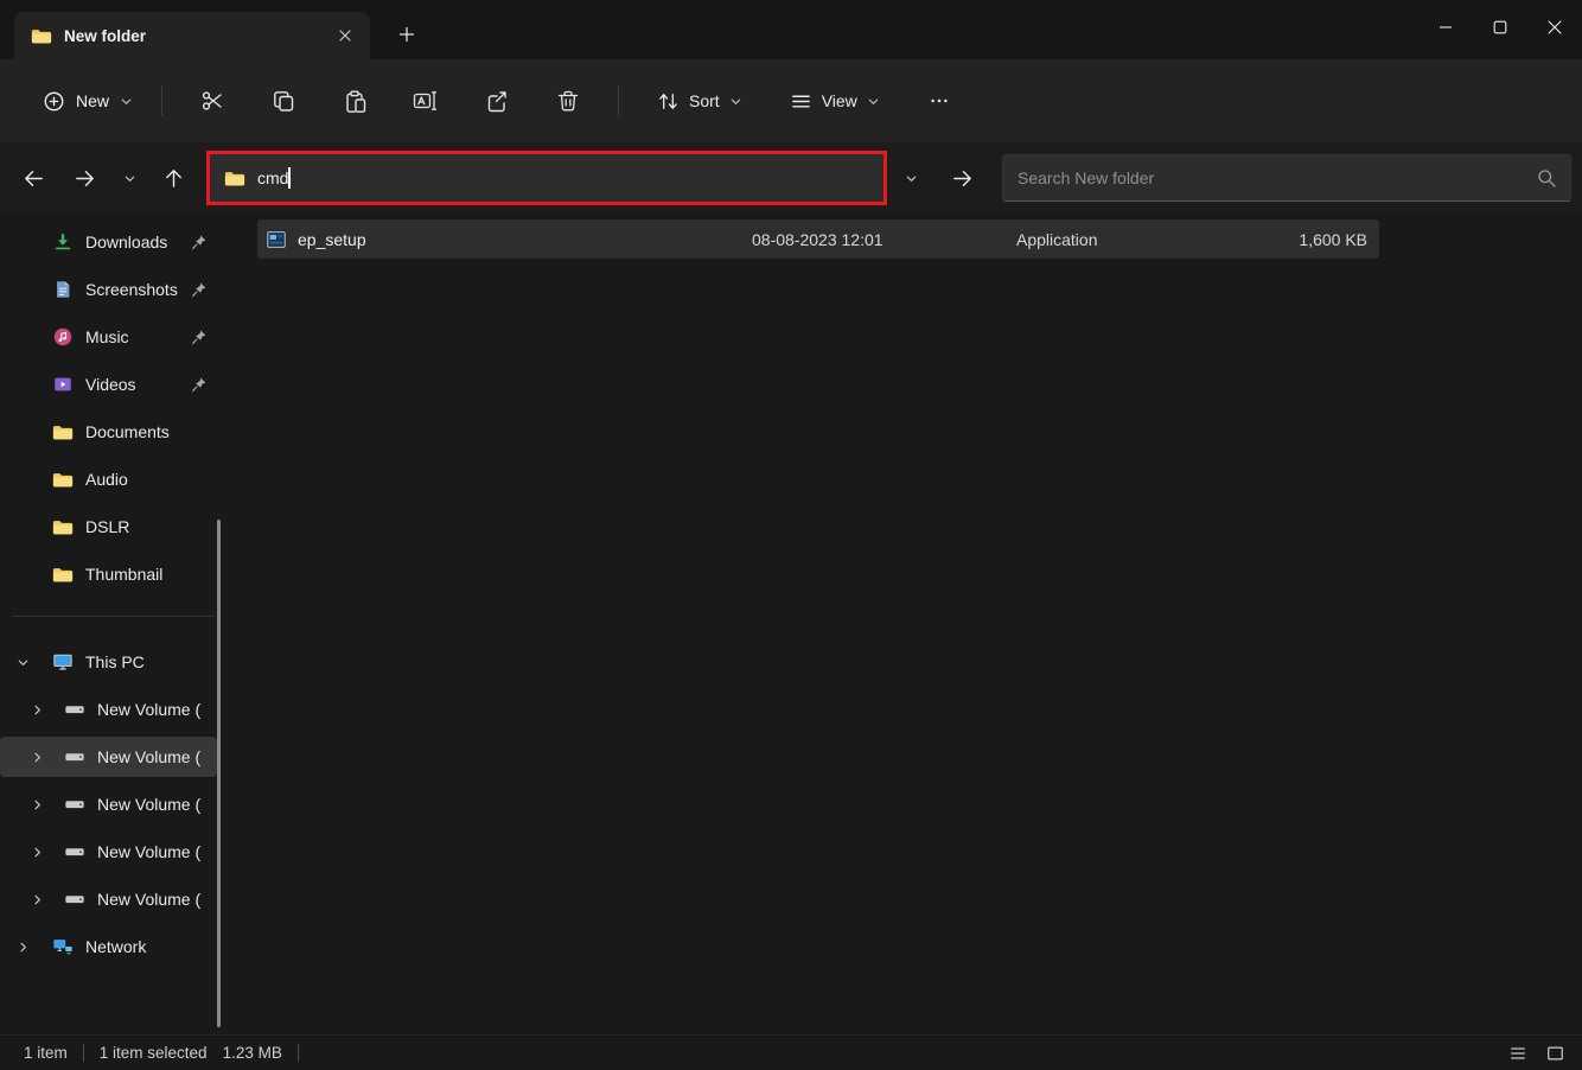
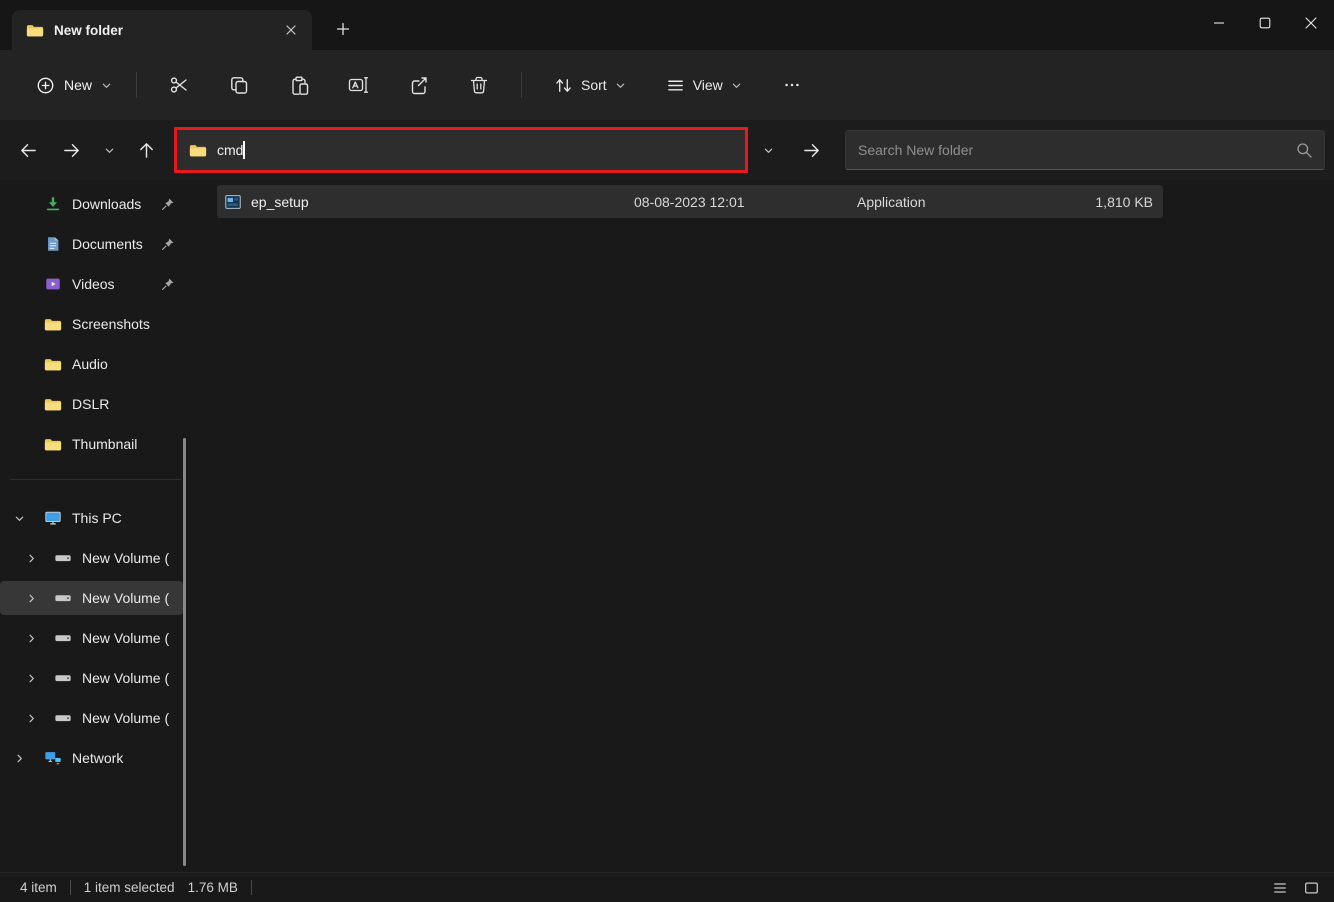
  New folder
  New
  Sort
  View
  cmd
  Search New folder
  Downloads
- Screenshots
+ Documents
- Music
  Videos
- Documents
+ Screenshots
  Audio
  DSLR
  Thumbnail
  This PC
  New Volume (
  New Volume (
  New Volume (
  New Volume (
  New Volume (
  Network
  ep_setup
  08-08-2023 12:01
  Application
- 1,600 KB
+ 1,810 KB
- 1 item
+ 4 item
  1 item selected
- 1.23 MB
+ 1.76 MB
